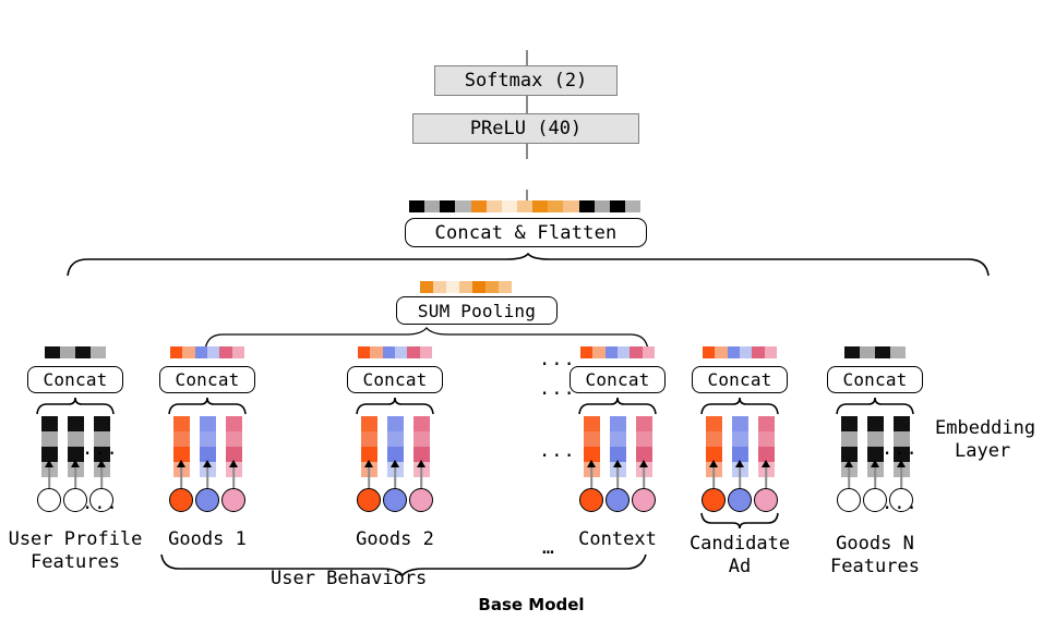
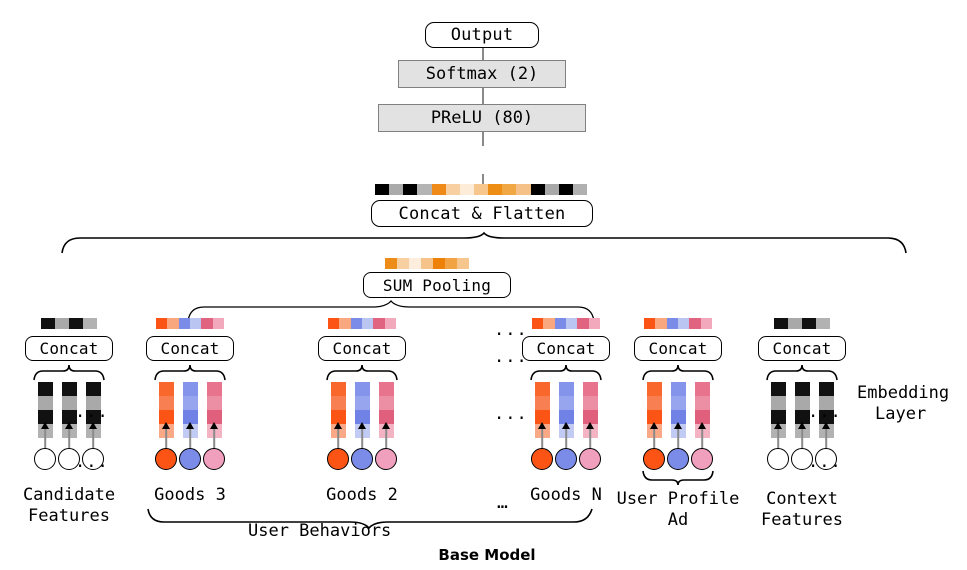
+ Output
  Softmax (2)
- PReLU (40)
+ PReLU (80)
  Concat & Flatten
  SUM Pooling
  Concat
  ...
  ...
- User Profile
+ Candidate
  Features
  Concat
- Goods 1
+ Goods 3
  Concat
  Goods 2
  Concat
- Context
+ Goods N
  Concat
- Candidate
+ User Profile
  Ad
  Concat
  ...
  ...
- Goods N
+ Context
  Features
  ...
  ...
  ...
  …
  User Behaviors
  Embedding
  Layer
  Base Model
